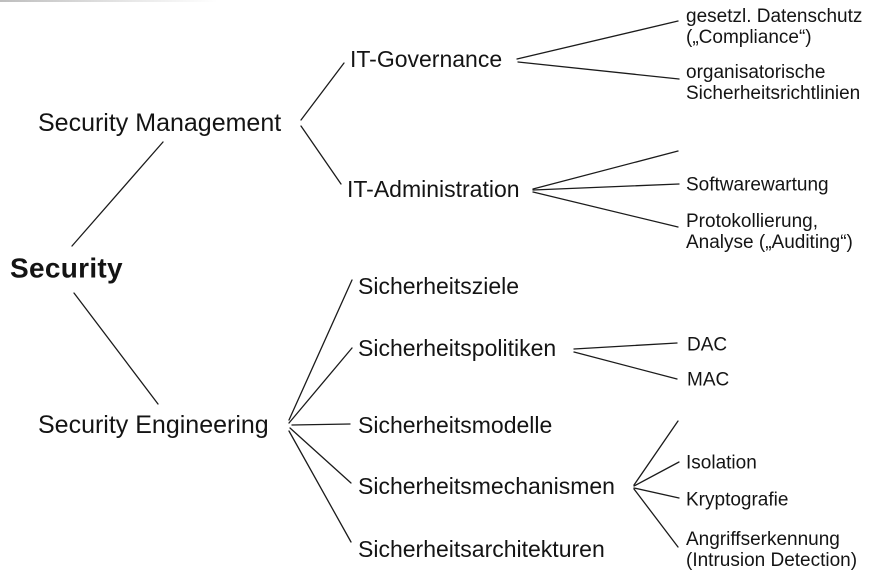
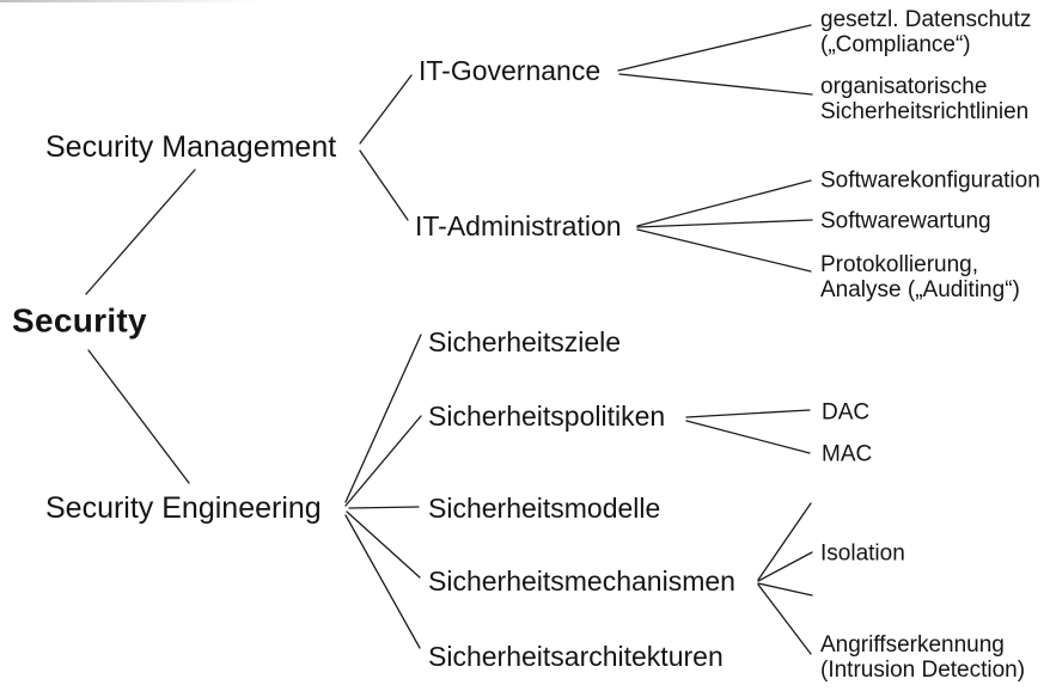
  Security
  Security Management
  Security Engineering
  IT-Governance
  IT-Administration
  Sicherheitsziele
  Sicherheitspolitiken
  Sicherheitsmodelle
  Sicherheitsmechanismen
  Sicherheitsarchitekturen
  gesetzl. Datenschutz
  („Compliance“)
  organisatorische
  Sicherheitsrichtlinien
+ Softwarekonfiguration
  Softwarewartung
  Protokollierung,
  Analyse („Auditing“)
  DAC
  MAC
  Isolation
- Kryptografie
  Angriffserkennung
  (Intrusion Detection)
